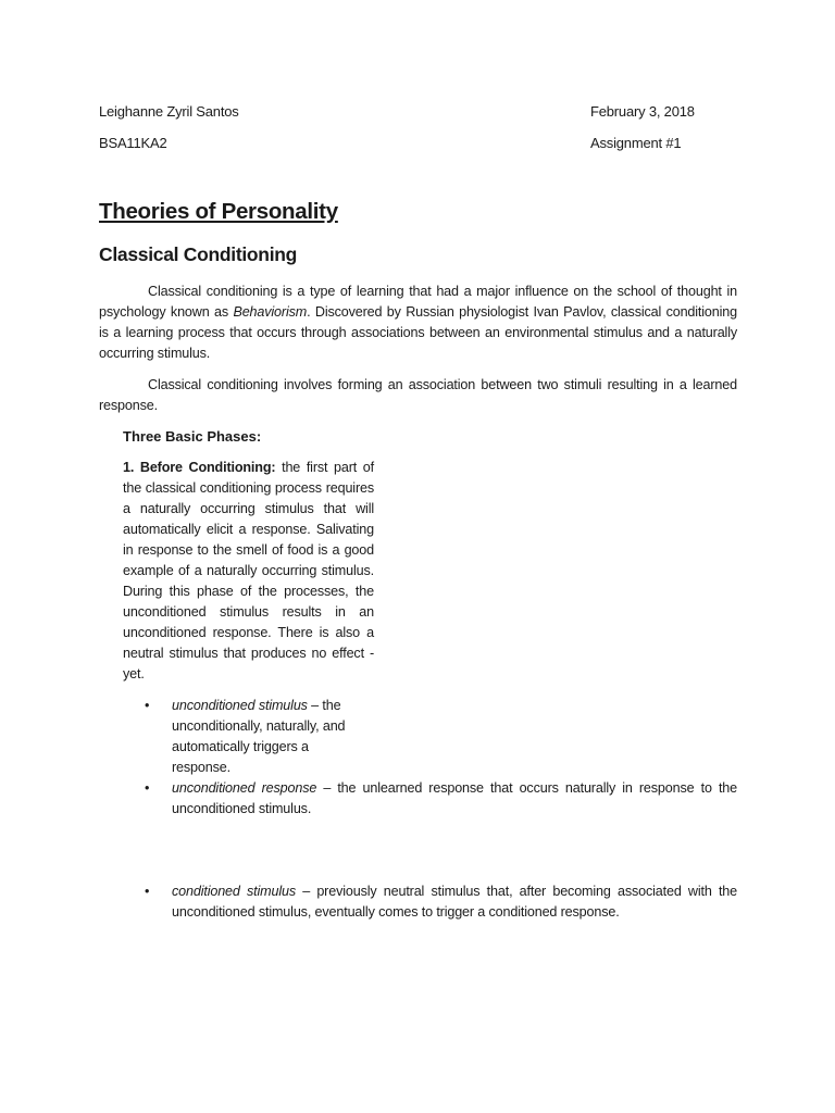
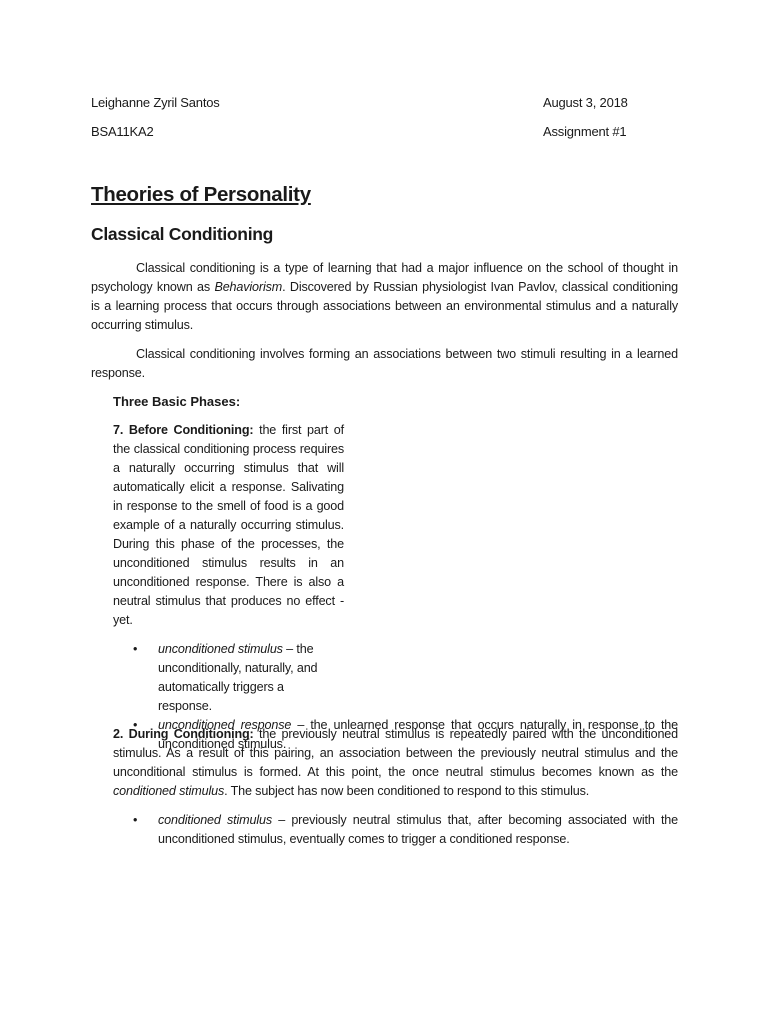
  Leighanne Zyril Santos
  BSA11KA2
- February 3, 2018
+ August 3, 2018
  Assignment #1
  Theories of Personality
  Classical Conditioning
  Classical conditioning is a type of learning that had a major influence on the school of thought in psychology known as Behaviorism. Discovered by Russian physiologist Ivan Pavlov, classical conditioning is a learning process that occurs through associations between an environmental stimulus and a naturally occurring stimulus.
- Classical conditioning involves forming an association between two stimuli resulting in a learned response.
+ Classical conditioning involves forming an associations between two stimuli resulting in a learned response.
  Three Basic Phases:
- 1. Before Conditioning: the first part of the classical conditioning process requires a naturally occurring stimulus that will automatically elicit a response. Salivating in response to the smell of food is a good example of a naturally occurring stimulus. During this phase of the processes, the unconditioned stimulus results in an unconditioned response. There is also a neutral stimulus that produces no effect - yet.
+ 7. Before Conditioning: the first part of the classical conditioning process requires a naturally occurring stimulus that will automatically elicit a response. Salivating in response to the smell of food is a good example of a naturally occurring stimulus. During this phase of the processes, the unconditioned stimulus results in an unconditioned response. There is also a neutral stimulus that produces no effect - yet.
  •
  unconditioned stimulus – the unconditionally, naturally, and automatically triggers a response.
  •
  unconditioned response – the unlearned response that occurs naturally in response to the unconditioned stimulus.
+ 2. During Conditioning: the previously neutral stimulus is repeatedly paired with the unconditioned stimulus. As a result of this pairing, an association between the previously neutral stimulus and the unconditional stimulus is formed. At this point, the once neutral stimulus becomes known as the conditioned stimulus. The subject has now been conditioned to respond to this stimulus.
  •
  conditioned stimulus – previously neutral stimulus that, after becoming associated with the unconditioned stimulus, eventually comes to trigger a conditioned response.
